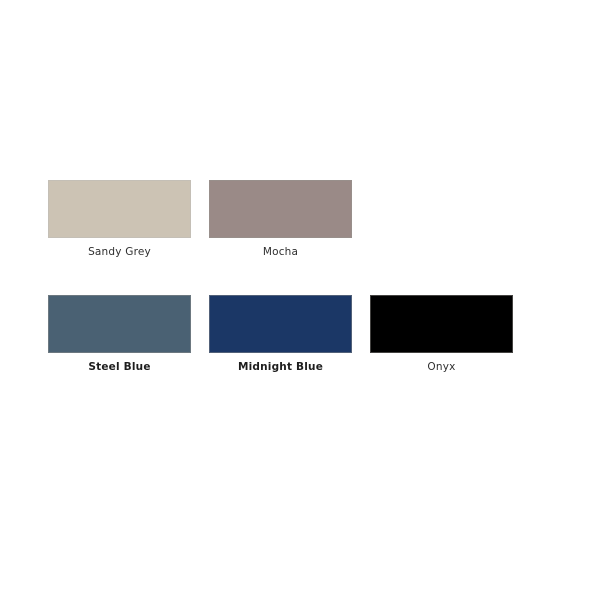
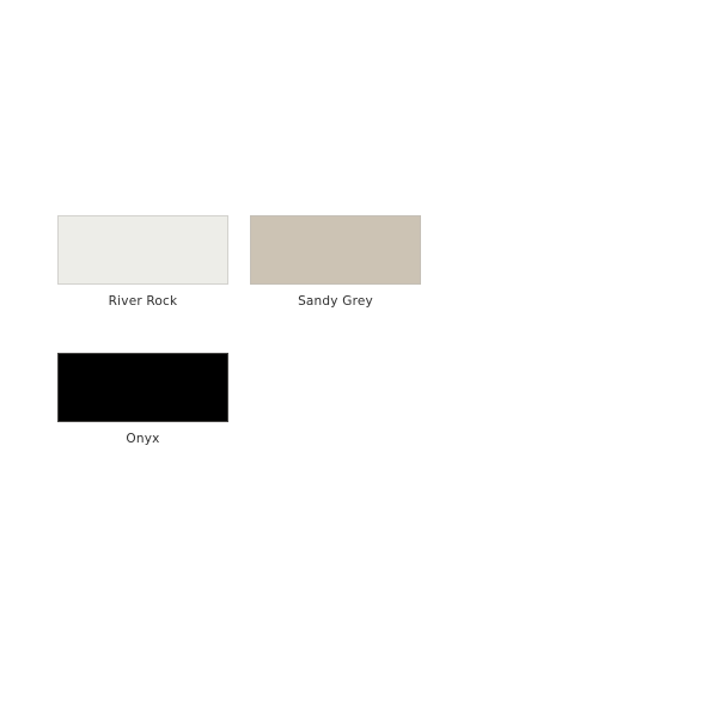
+ River Rock
  Sandy Grey
- Mocha
- Steel Blue
- Midnight Blue
  Onyx
